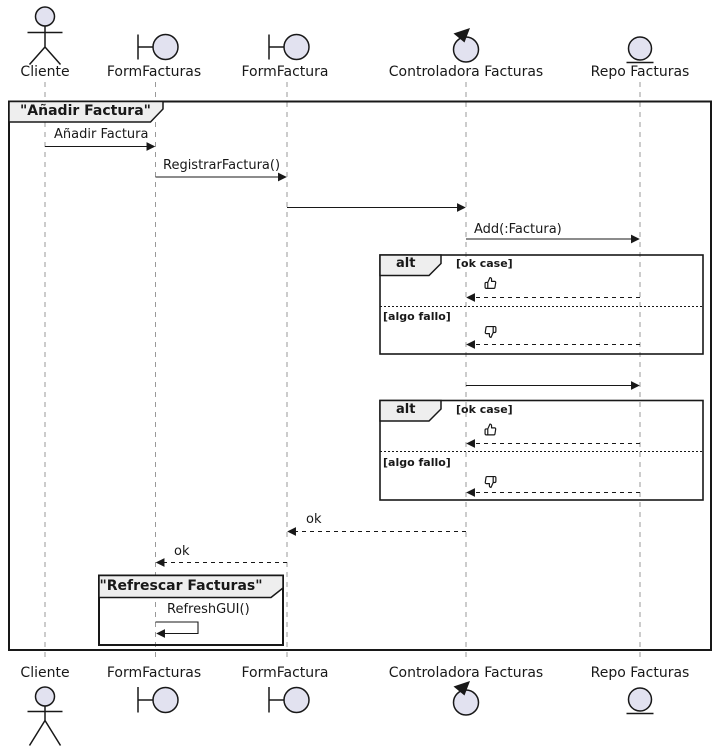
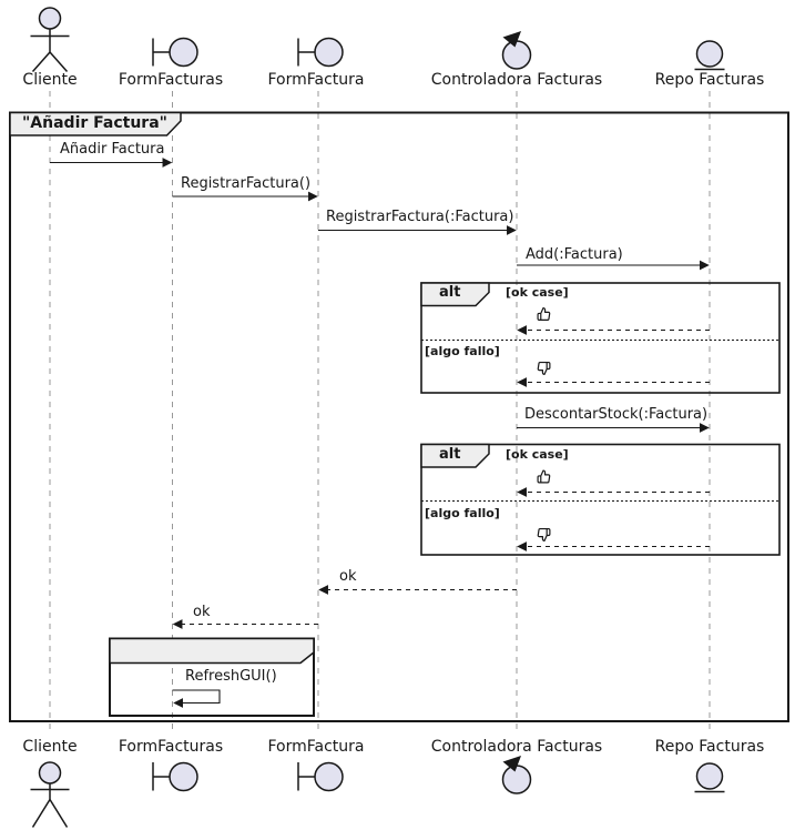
  Cliente
  FormFacturas
  FormFactura
  Controladora Facturas
  Repo Facturas
  "Añadir Factura"
- "Refrescar Facturas"
  Añadir Factura
  RegistrarFactura()
+ RegistrarFactura(:Factura)
  Add(:Factura)
+ DescontarStock(:Factura)
  ok
  ok
  RefreshGUI()
  alt
  [ok case]
  [algo fallo]
  alt
  [ok case]
  [algo fallo]
  Cliente
  FormFacturas
  FormFactura
  Controladora Facturas
  Repo Facturas
